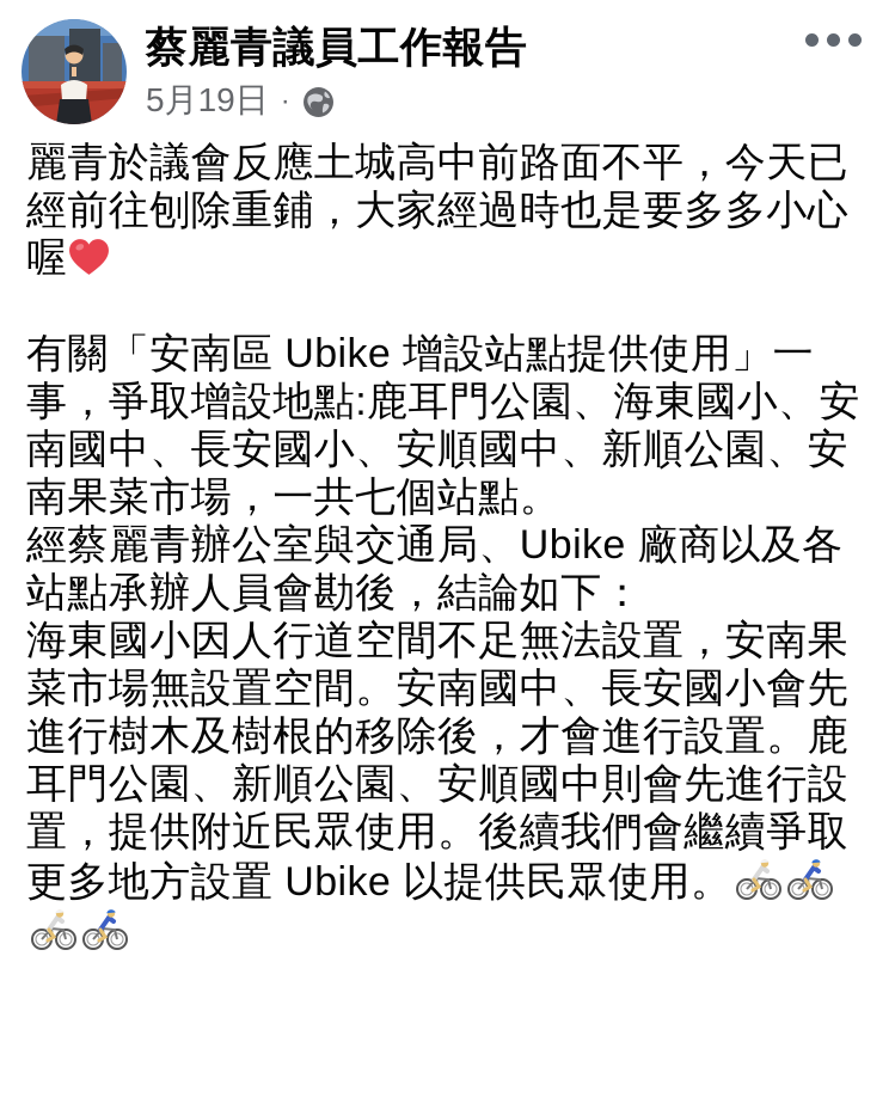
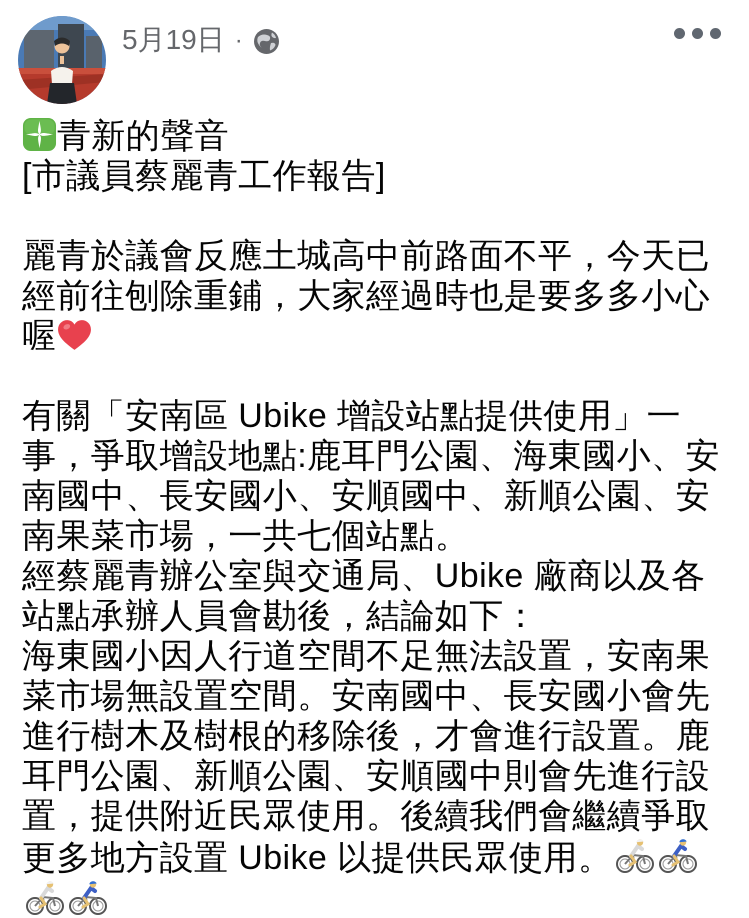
- 蔡麗青議員工作報告
  5月19日
  ·
+ 青新的聲音
+ [市議員蔡麗青工作報告]
  麗青於議會反應土城高中前路面不平，今天已經前往刨除重鋪，大家經過時也是要多多小心喔
  有關「安南區 Ubike 增設站點提供使用」一事，爭取增設地點:鹿耳門公園、海東國小、安南國中、長安國小、安順國中、新順公園、安南果菜市場，一共七個站點。
  經蔡麗青辦公室與交通局、Ubike 廠商以及各站點承辦人員會勘後，結論如下：
  海東國小因人行道空間不足無法設置，安南果菜市場無設置空間。安南國中、長安國小會先進行樹木及樹根的移除後，才會進行設置。鹿耳門公園、新順公園、安順國中則會先進行設置，提供附近民眾使用。後續我們會繼續爭取更多地方設置 Ubike 以提供民眾使用。
